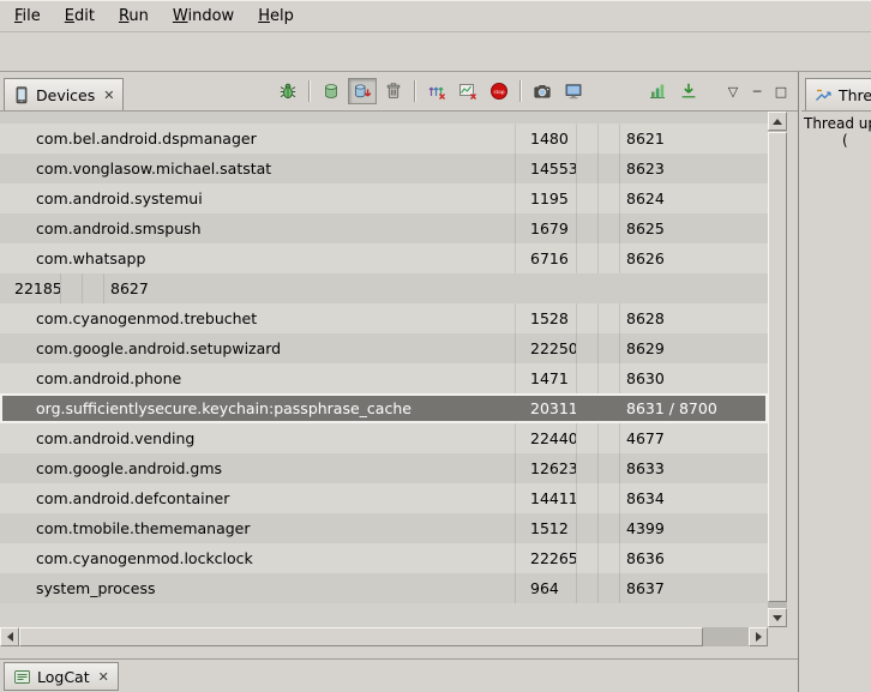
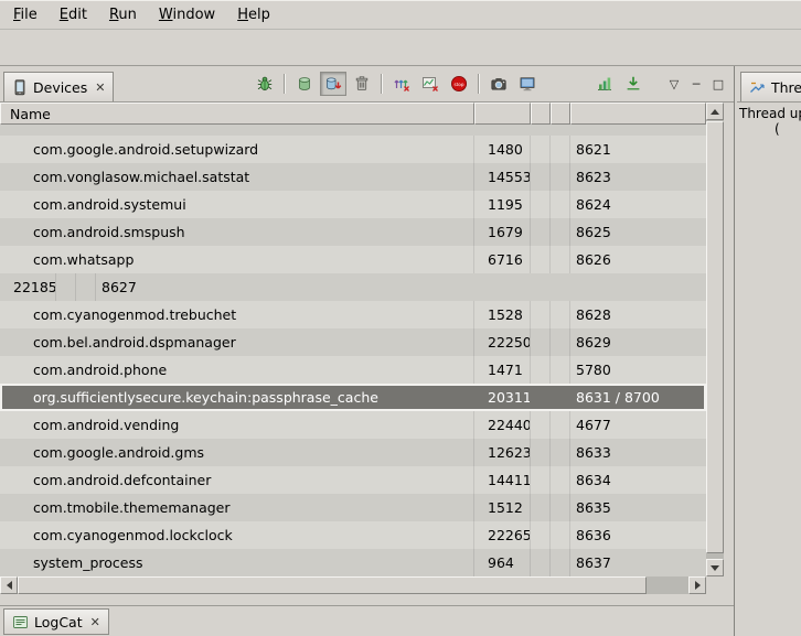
  File
  Edit
  Run
  Window
  Help
  Devices
  ✕
  ▽
  ─
  □
+ Name
- com.bel.android.dspmanager
+ com.google.android.setupwizard
  1480
  8621
  com.vonglasow.michael.satstat
  14553
  8623
  com.android.systemui
  1195
  8624
  com.android.smspush
  1679
  8625
  com.whatsapp
  6716
  8626
  22185
  8627
  com.cyanogenmod.trebuchet
  1528
  8628
- com.google.android.setupwizard
+ com.bel.android.dspmanager
  22250
  8629
  com.android.phone
  1471
- 8630
+ 5780
  org.sufficientlysecure.keychain:passphrase_cache
  20311
  8631 / 8700
  com.android.vending
  22440
  4677
  com.google.android.gms
  12623
  8633
  com.android.defcontainer
  14411
  8634
  com.tmobile.thememanager
  1512
- 4399
+ 8635
  com.cyanogenmod.lockclock
  22265
  8636
  system_process
  964
  8637
  LogCat
  ✕
  Thread u
  (
